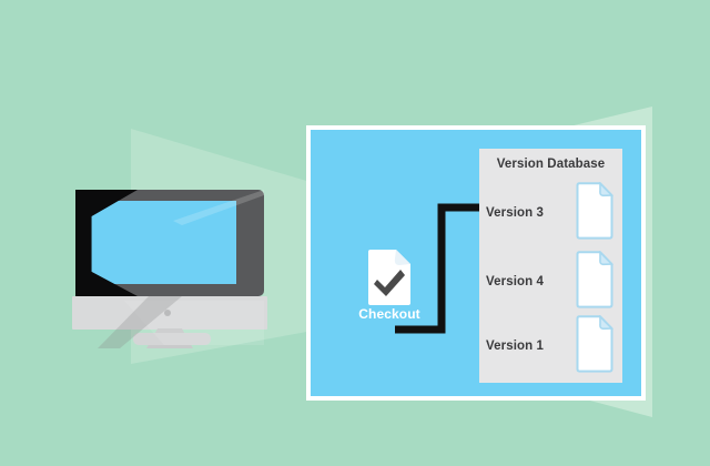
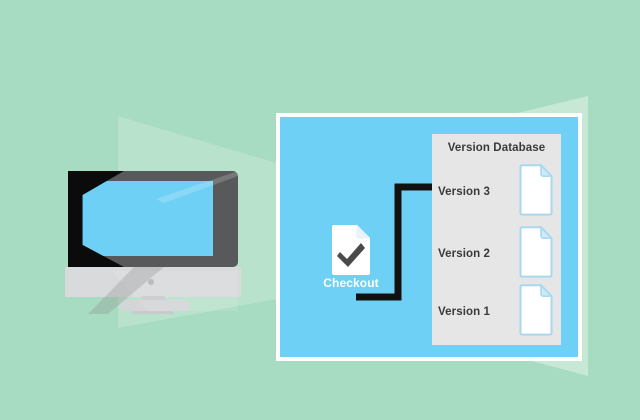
  Checkout
  Version Database
  Version 3
- Version 4
+ Version 2
  Version 1
